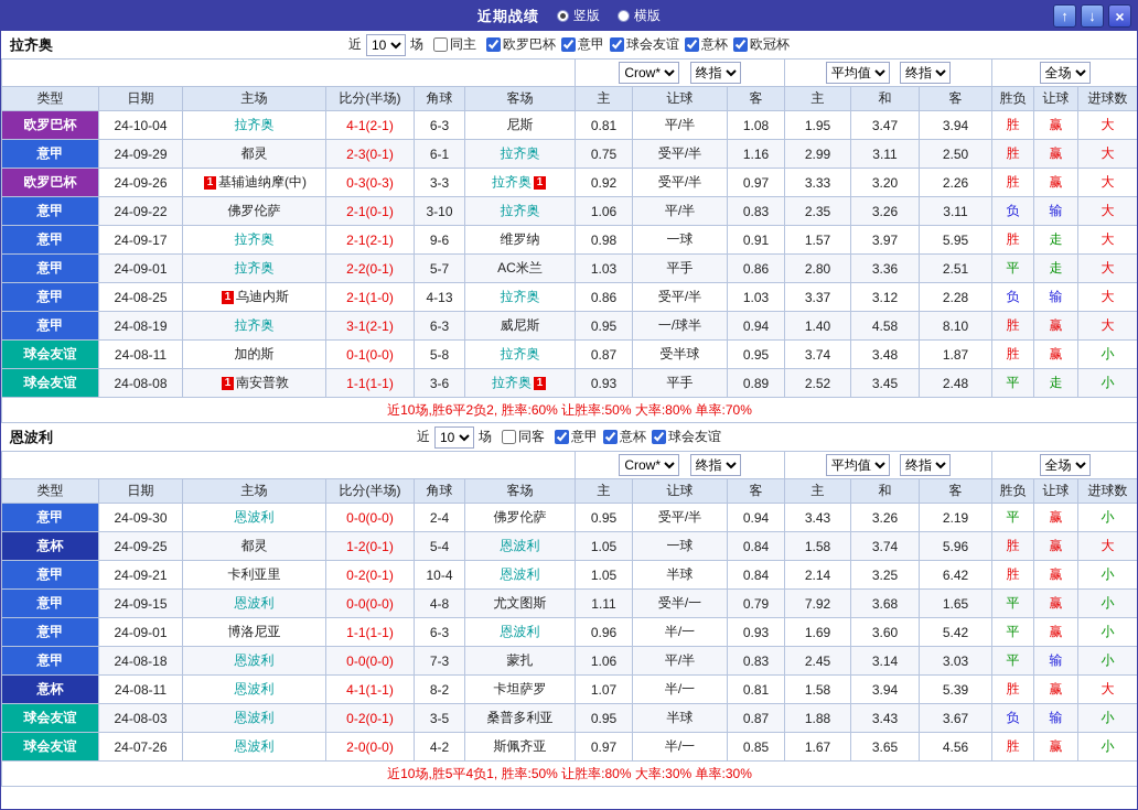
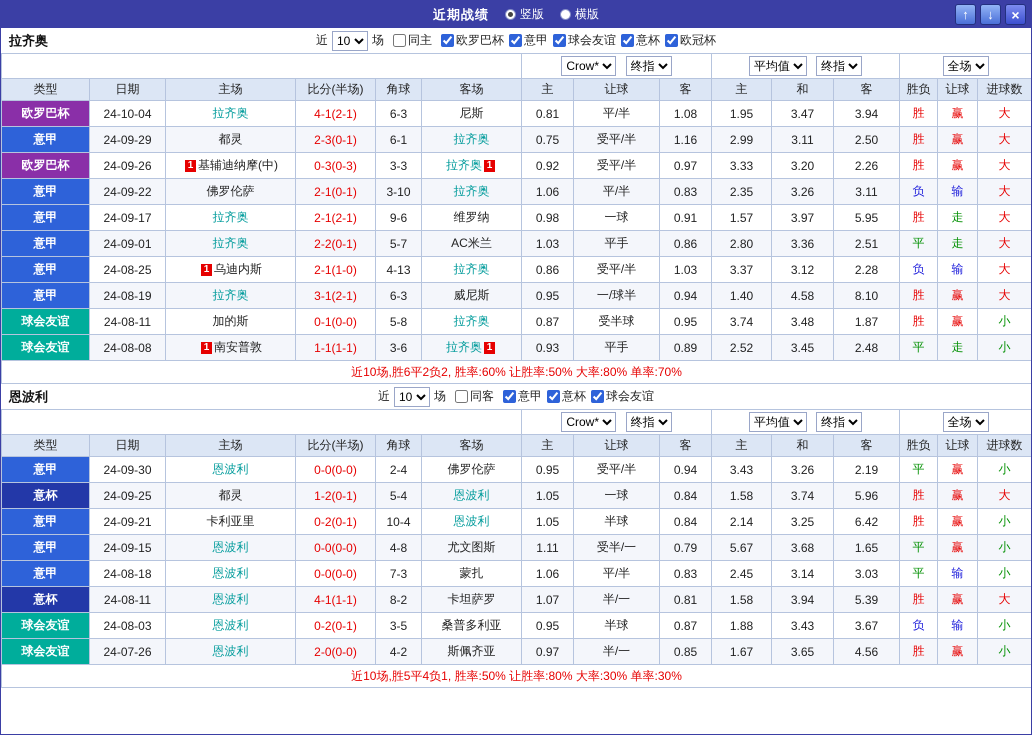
  近期战绩
  竖版
  横版
  ↑
  ↓
  ×
  拉齐奥
  近
  10
  场
  同主
  欧罗巴杯
  意甲
  球会友谊
  意杯
  欧冠杯
  	Crow* 终指	平均值 终指	全场
  类型	日期	主场	比分(半场)	角球	客场	主	让球	客	主	和	客	胜负	让球	进球数
  欧罗巴杯	24-10-04	拉齐奥	4-1(2-1)	6-3	尼斯	0.81	平/半	1.08	1.95	3.47	3.94	胜	赢	大
  意甲	24-09-29	都灵	2-3(0-1)	6-1	拉齐奥	0.75	受平/半	1.16	2.99	3.11	2.50	胜	赢	大
  欧罗巴杯	24-09-26	1 基辅迪纳摩(中)	0-3(0-3)	3-3	拉齐奥 1	0.92	受平/半	0.97	3.33	3.20	2.26	胜	赢	大
  意甲	24-09-22	佛罗伦萨	2-1(0-1)	3-10	拉齐奥	1.06	平/半	0.83	2.35	3.26	3.11	负	输	大
  意甲	24-09-17	拉齐奥	2-1(2-1)	9-6	维罗纳	0.98	一球	0.91	1.57	3.97	5.95	胜	走	大
  意甲	24-09-01	拉齐奥	2-2(0-1)	5-7	AC米兰	1.03	平手	0.86	2.80	3.36	2.51	平	走	大
  意甲	24-08-25	1 乌迪内斯	2-1(1-0)	4-13	拉齐奥	0.86	受平/半	1.03	3.37	3.12	2.28	负	输	大
  意甲	24-08-19	拉齐奥	3-1(2-1)	6-3	威尼斯	0.95	一/球半	0.94	1.40	4.58	8.10	胜	赢	大
  球会友谊	24-08-11	加的斯	0-1(0-0)	5-8	拉齐奥	0.87	受半球	0.95	3.74	3.48	1.87	胜	赢	小
  球会友谊	24-08-08	1 南安普敦	1-1(1-1)	3-6	拉齐奥 1	0.93	平手	0.89	2.52	3.45	2.48	平	走	小
  近10场,胜6平2负2, 胜率:60% 让胜率:50% 大率:80% 单率:70%
  恩波利
  近
  10
  场
  同客
  意甲
  意杯
  球会友谊
  	Crow* 终指	平均值 终指	全场
  类型	日期	主场	比分(半场)	角球	客场	主	让球	客	主	和	客	胜负	让球	进球数
  意甲	24-09-30	恩波利	0-0(0-0)	2-4	佛罗伦萨	0.95	受平/半	0.94	3.43	3.26	2.19	平	赢	小
  意杯	24-09-25	都灵	1-2(0-1)	5-4	恩波利	1.05	一球	0.84	1.58	3.74	5.96	胜	赢	大
  意甲	24-09-21	卡利亚里	0-2(0-1)	10-4	恩波利	1.05	半球	0.84	2.14	3.25	6.42	胜	赢	小
- 意甲	24-09-15	恩波利	0-0(0-0)	4-8	尤文图斯	1.11	受半/一	0.79	7.92	3.68	1.65	平	赢	小
+ 意甲	24-09-15	恩波利	0-0(0-0)	4-8	尤文图斯	1.11	受半/一	0.79	5.67	3.68	1.65	平	赢	小
- 意甲	24-09-01	博洛尼亚	1-1(1-1)	6-3	恩波利	0.96	半/一	0.93	1.69	3.60	5.42	平	赢	小
  意甲	24-08-18	恩波利	0-0(0-0)	7-3	蒙扎	1.06	平/半	0.83	2.45	3.14	3.03	平	输	小
  意杯	24-08-11	恩波利	4-1(1-1)	8-2	卡坦萨罗	1.07	半/一	0.81	1.58	3.94	5.39	胜	赢	大
  球会友谊	24-08-03	恩波利	0-2(0-1)	3-5	桑普多利亚	0.95	半球	0.87	1.88	3.43	3.67	负	输	小
  球会友谊	24-07-26	恩波利	2-0(0-0)	4-2	斯佩齐亚	0.97	半/一	0.85	1.67	3.65	4.56	胜	赢	小
  近10场,胜5平4负1, 胜率:50% 让胜率:80% 大率:30% 单率:30%
